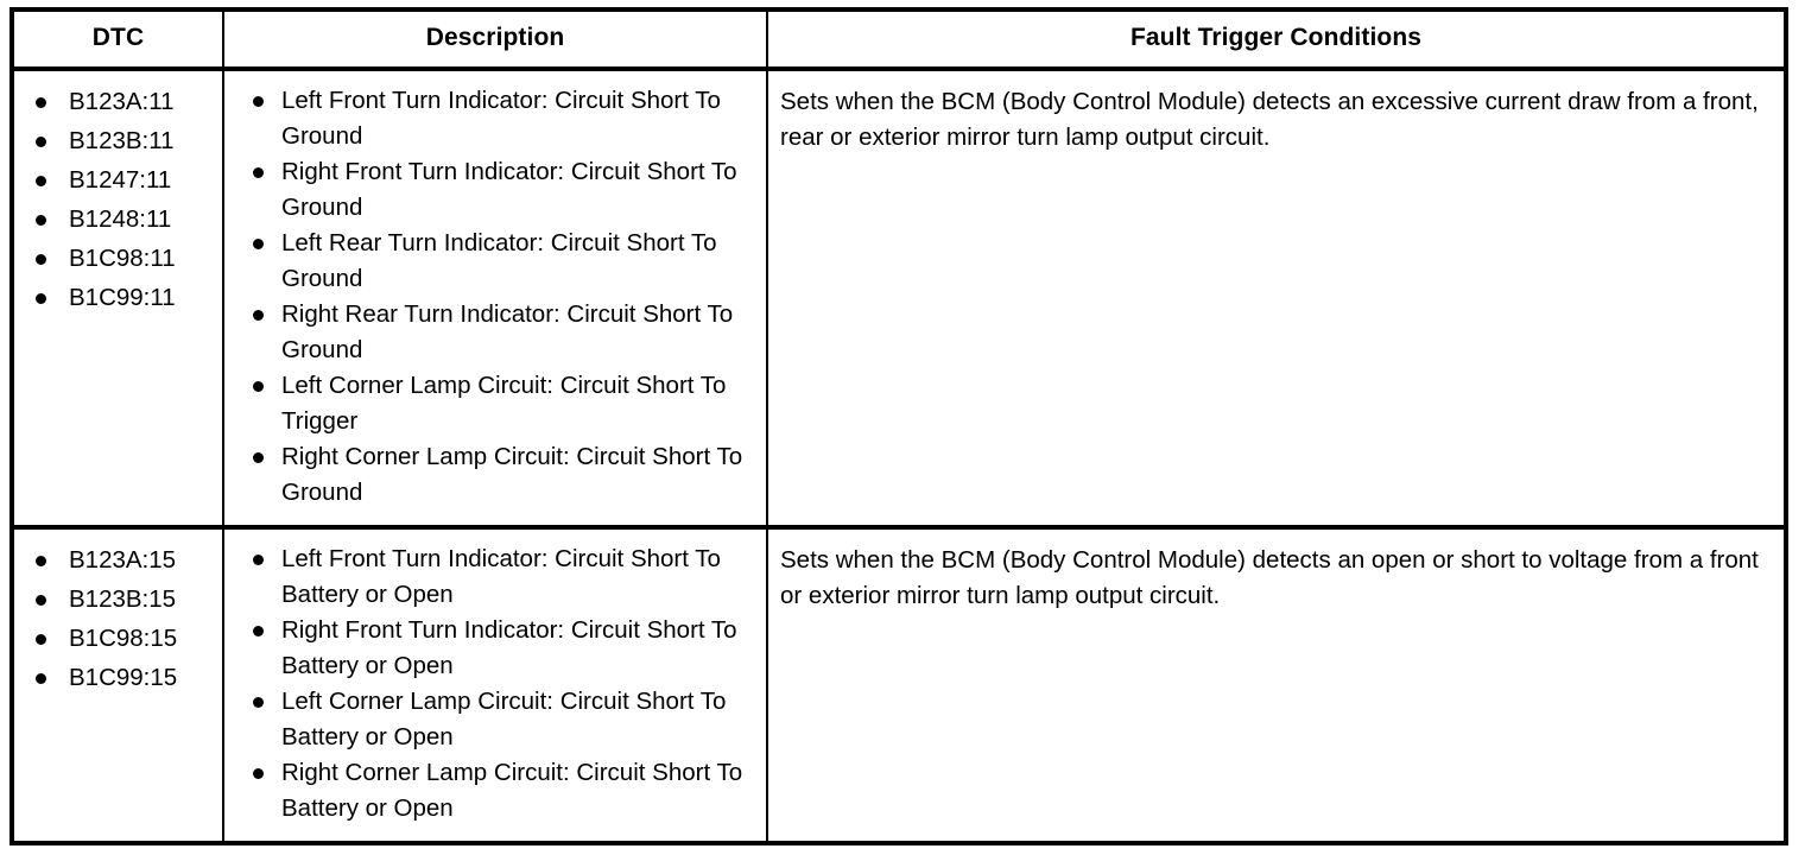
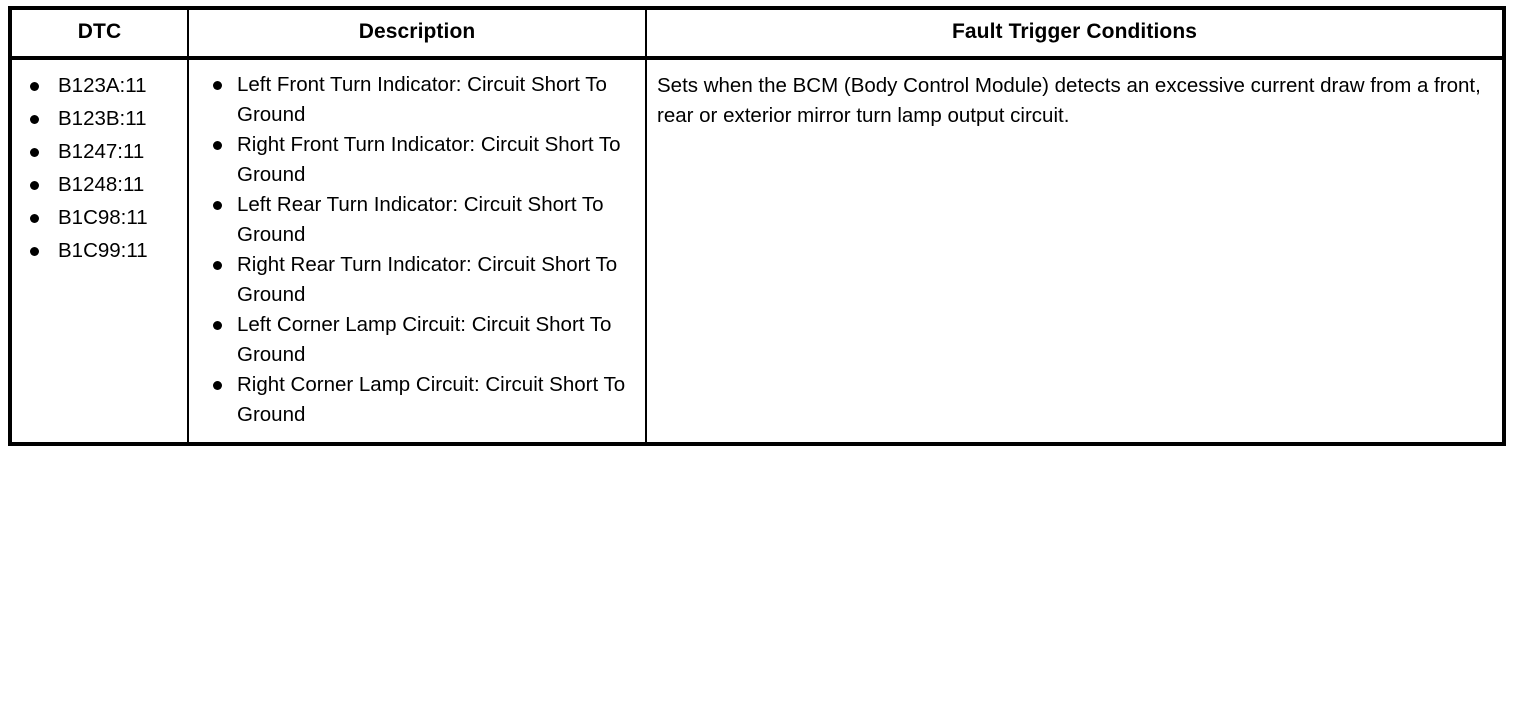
  DTC	Description	Fault Trigger Conditions
- B123A:11 B123B:11 B1247:11 B1248:11 B1C98:11 B1C99:11	Left Front Turn Indicator: Circuit Short To Ground Right Front Turn Indicator: Circuit Short To Ground Left Rear Turn Indicator: Circuit Short To Ground Right Rear Turn Indicator: Circuit Short To Ground Left Corner Lamp Circuit: Circuit Short To Trigger Right Corner Lamp Circuit: Circuit Short To Ground	Sets when the BCM (Body Control Module) detects an excessive current draw from a front, rear or exterior mirror turn lamp output circuit.
+ B123A:11 B123B:11 B1247:11 B1248:11 B1C98:11 B1C99:11	Left Front Turn Indicator: Circuit Short To Ground Right Front Turn Indicator: Circuit Short To Ground Left Rear Turn Indicator: Circuit Short To Ground Right Rear Turn Indicator: Circuit Short To Ground Left Corner Lamp Circuit: Circuit Short To Ground Right Corner Lamp Circuit: Circuit Short To Ground	Sets when the BCM (Body Control Module) detects an excessive current draw from a front, rear or exterior mirror turn lamp output circuit.
- B123A:15 B123B:15 B1C98:15 B1C99:15	Left Front Turn Indicator: Circuit Short To Battery or Open Right Front Turn Indicator: Circuit Short To Battery or Open Left Corner Lamp Circuit: Circuit Short To Battery or Open Right Corner Lamp Circuit: Circuit Short To Battery or Open	Sets when the BCM (Body Control Module) detects an open or short to voltage from a front or exterior mirror turn lamp output circuit.
